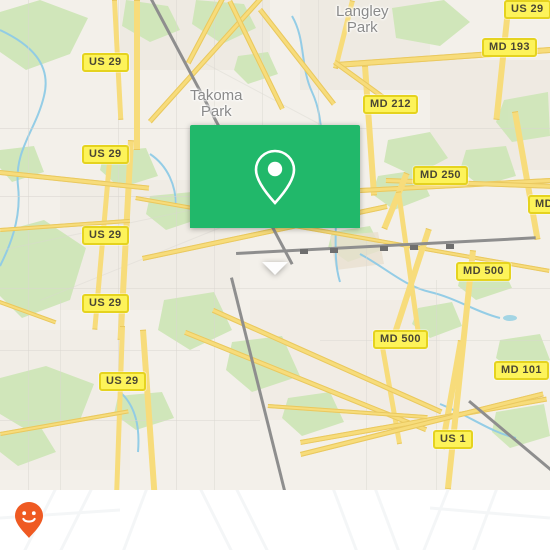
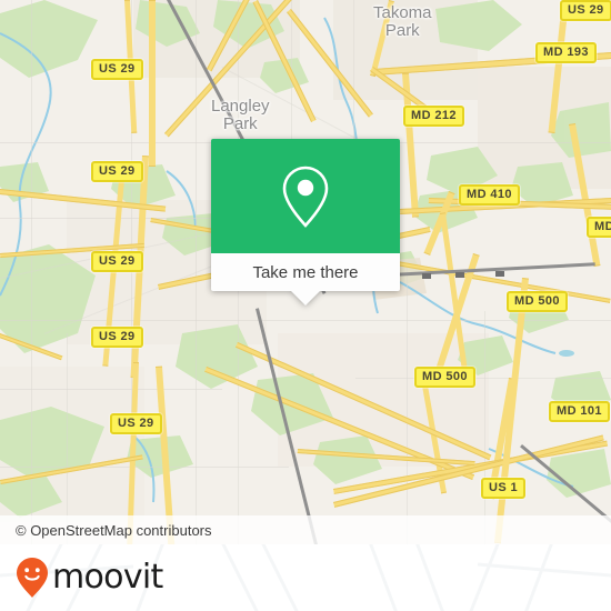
- Langley
+ Takoma
  Park
- Takoma
+ Langley
  Park
  US 29
  US 29
  MD 193
  MD 212
  US 29
- MD 250
+ MD 410
  US 29
  MD
  MD 500
  US 29
  MD 500
  MD 101
  US 29
  US 1
+ Take me there
+ © OpenStreetMap contributors
+ moovit
